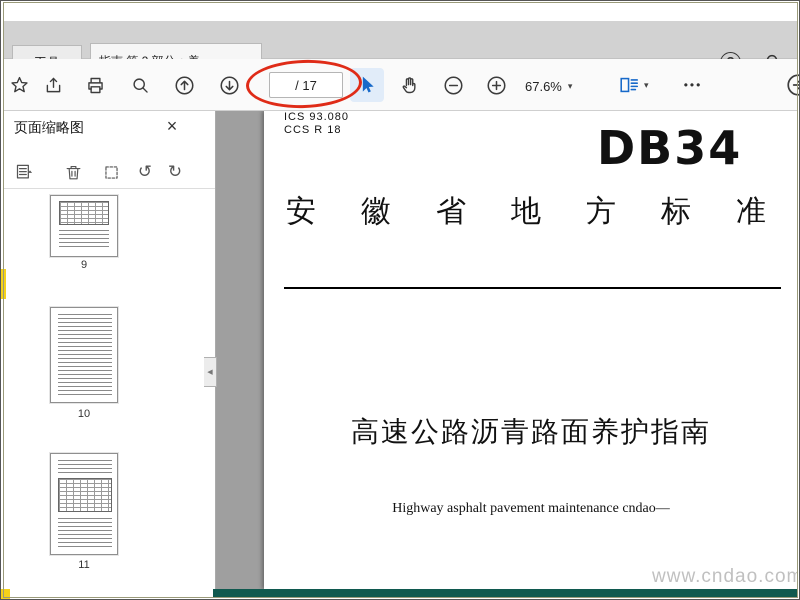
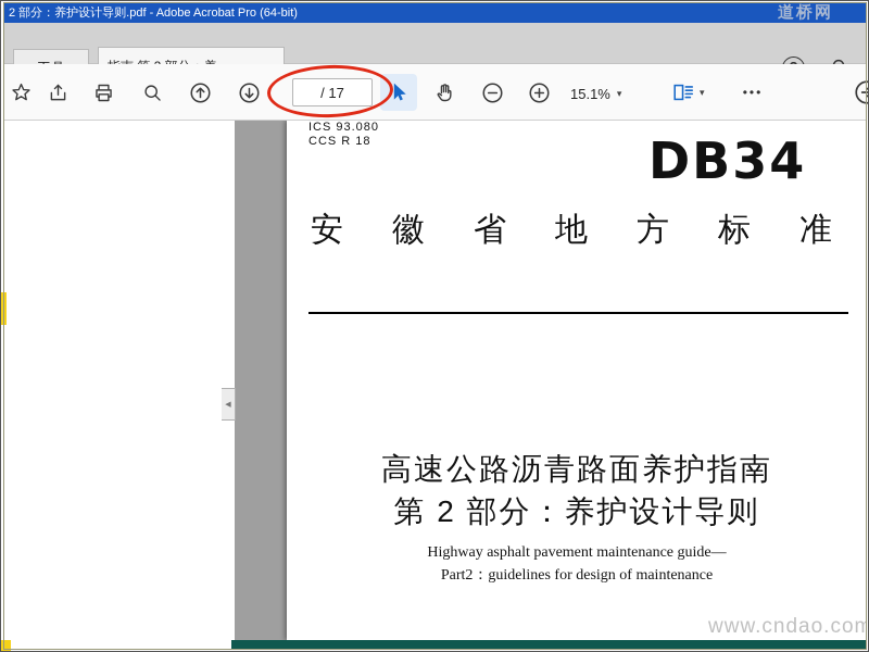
+ 2 部分：养护设计导则.pdf - Adobe Acrobat Pro (64-bit)
+ 道桥网
  / 17
- 67.6%
+ 15.1%
  ▾
  ▾
  •••
- 页面缩略图
- ×
- ↺
- ↻
- 9
- 10
- 11
  ICS 93.080
  CCS R 18
  DB34
  安徽省地方标准
  高速公路沥青路面养护指南
+ 第 2 部分：养护设计导则
- Highway asphalt pavement maintenance cndao—
+ Highway asphalt pavement maintenance guide—
+ Part2：guidelines for design of maintenance
  www.cndao.com
